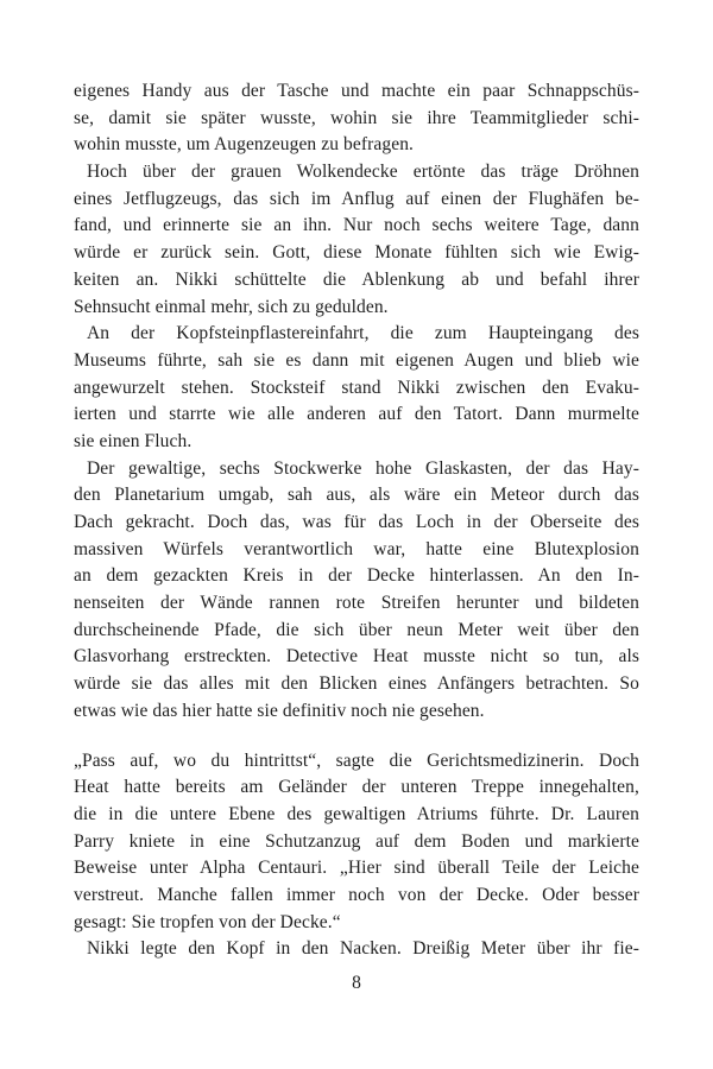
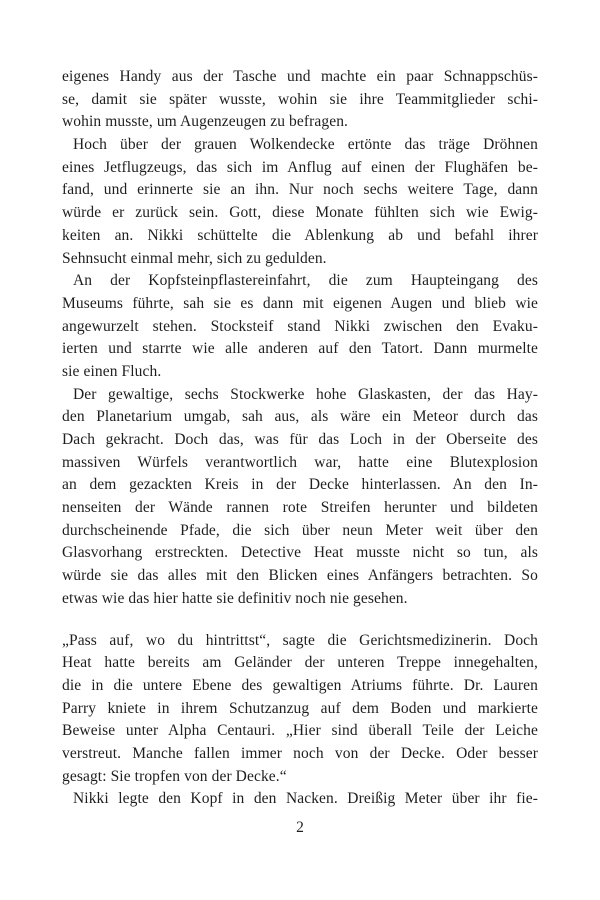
  eigenes Handy aus der Tasche und machte ein paar Schnappschüs-
  se, damit sie später wusste, wohin sie ihre Teammitglieder schi-
  wohin musste, um Augenzeugen zu befragen.
  Hoch über der grauen Wolkendecke ertönte das träge Dröhnen
  eines Jetflugzeugs, das sich im Anflug auf einen der Flughäfen be-
  fand, und erinnerte sie an ihn. Nur noch sechs weitere Tage, dann
  würde er zurück sein. Gott, diese Monate fühlten sich wie Ewig-
  keiten an. Nikki schüttelte die Ablenkung ab und befahl ihrer
  Sehnsucht einmal mehr, sich zu gedulden.
  An der Kopfsteinpflastereinfahrt, die zum Haupteingang des
  Museums führte, sah sie es dann mit eigenen Augen und blieb wie
  angewurzelt stehen. Stocksteif stand Nikki zwischen den Evaku-
  ierten und starrte wie alle anderen auf den Tatort. Dann murmelte
  sie einen Fluch.
  Der gewaltige, sechs Stockwerke hohe Glaskasten, der das Hay-
  den Planetarium umgab, sah aus, als wäre ein Meteor durch das
  Dach gekracht. Doch das, was für das Loch in der Oberseite des
  massiven Würfels verantwortlich war, hatte eine Blutexplosion
  an dem gezackten Kreis in der Decke hinterlassen. An den In-
  nenseiten der Wände rannen rote Streifen herunter und bildeten
  durchscheinende Pfade, die sich über neun Meter weit über den
  Glasvorhang erstreckten. Detective Heat musste nicht so tun, als
  würde sie das alles mit den Blicken eines Anfängers betrachten. So
  etwas wie das hier hatte sie definitiv noch nie gesehen.
  „Pass auf, wo du hintrittst“, sagte die Gerichtsmedizinerin. Doch
  Heat hatte bereits am Geländer der unteren Treppe innegehalten,
  die in die untere Ebene des gewaltigen Atriums führte. Dr. Lauren
- Parry kniete in eine Schutzanzug auf dem Boden und markierte
+ Parry kniete in ihrem Schutzanzug auf dem Boden und markierte
  Beweise unter Alpha Centauri. „Hier sind überall Teile der Leiche
  verstreut. Manche fallen immer noch von der Decke. Oder besser
  gesagt: Sie tropfen von der Decke.“
  Nikki legte den Kopf in den Nacken. Dreißig Meter über ihr fie-
- 8
+ 2
